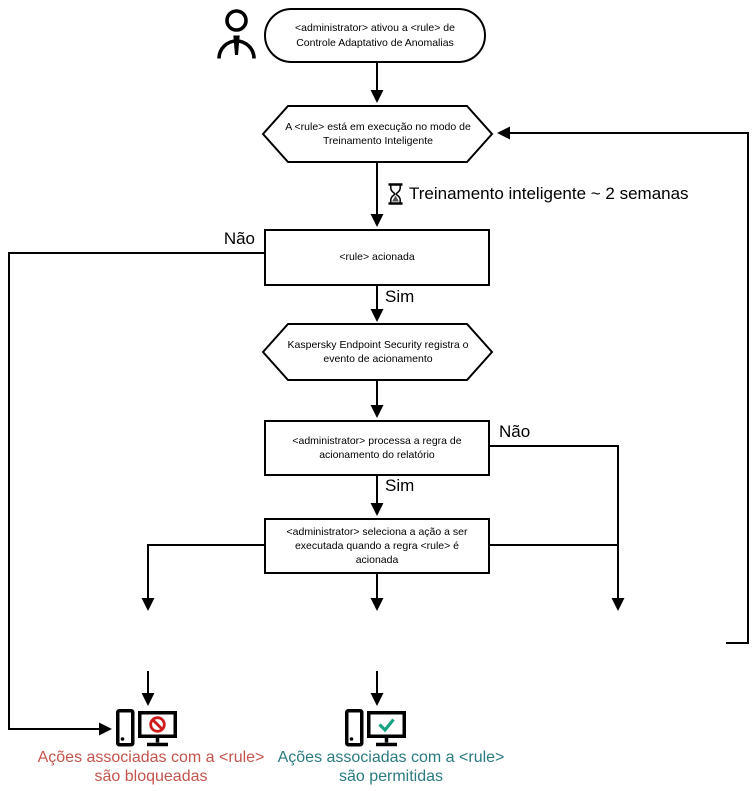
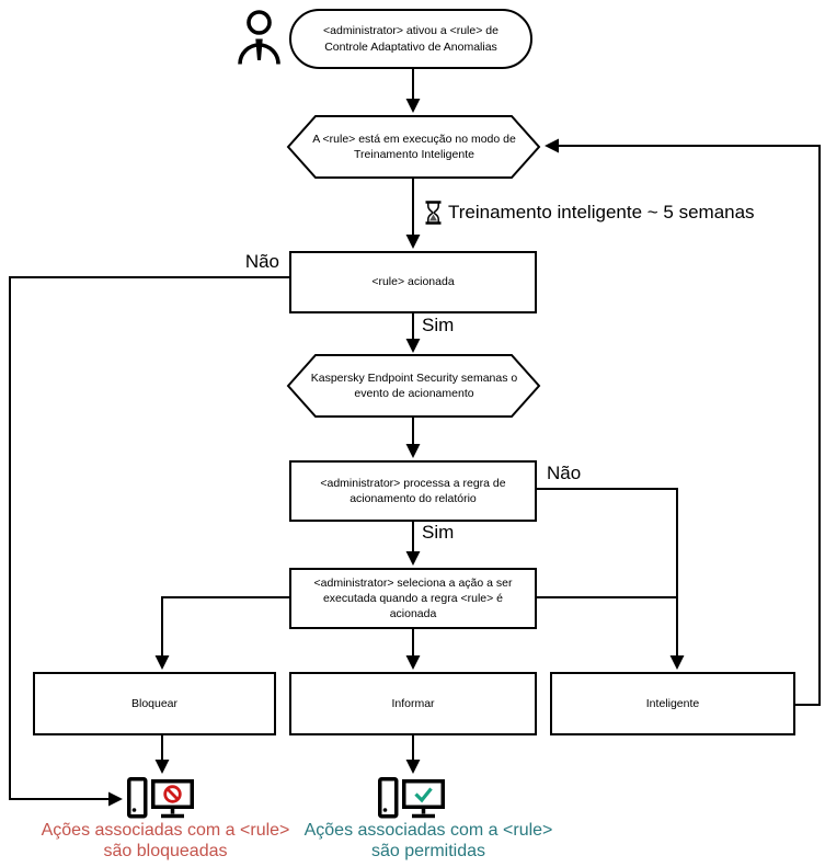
  <administrator> ativou a <rule> de Controle Adaptativo de Anomalias
  A <rule> está em execução no modo de Treinamento Inteligente
  <rule> acionada
- Kaspersky Endpoint Security registra o evento de acionamento
+ Kaspersky Endpoint Security semanas o evento de acionamento
  <administrator> processa a regra de acionamento do relatório
  <administrator> seleciona a ação a ser executada quando a regra <rule> é acionada
+ Bloquear
+ Informar
+ Inteligente
  Não
  Sim
  Não
  Sim
- Treinamento inteligente ~ 2 semanas
+ Treinamento inteligente ~ 5 semanas
  Ações associadas com a <rule> são bloqueadas
  Ações associadas com a <rule> são permitidas
